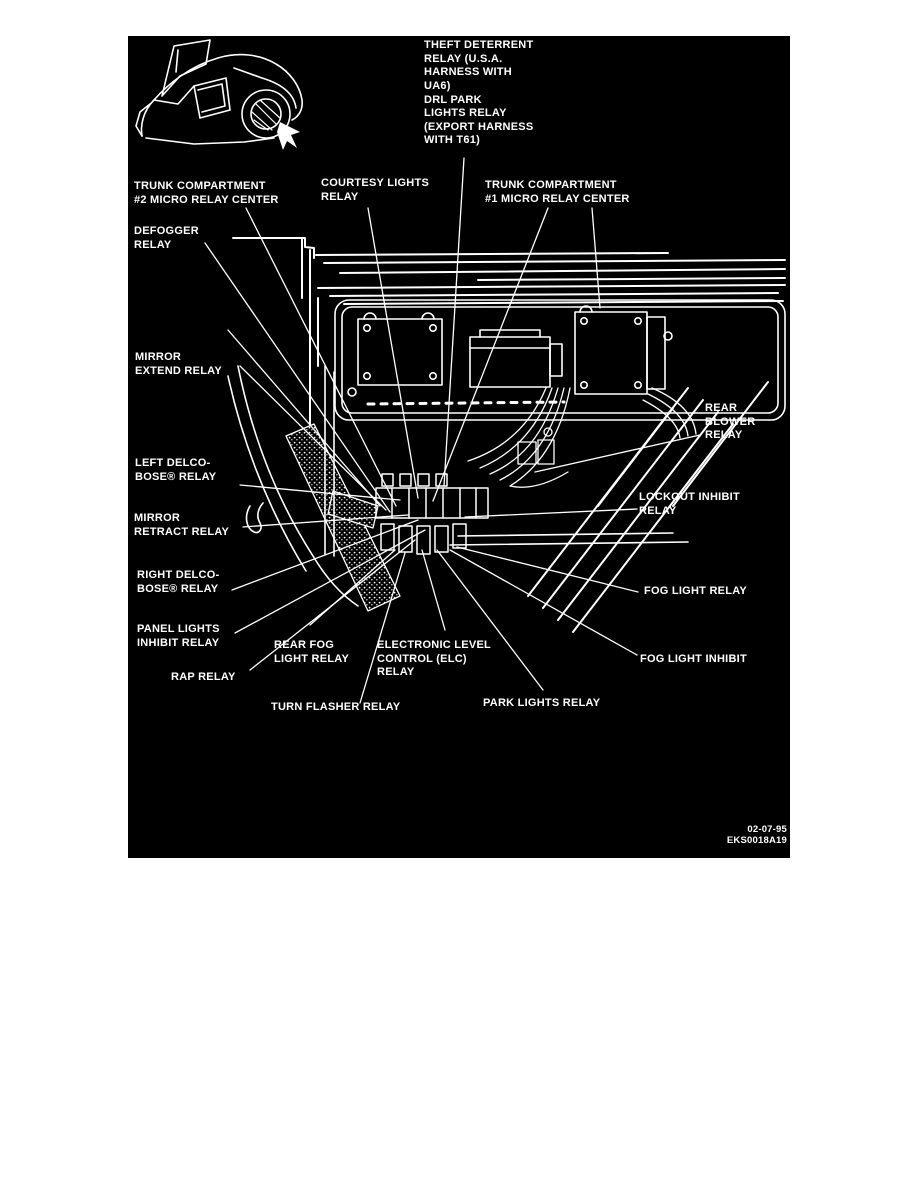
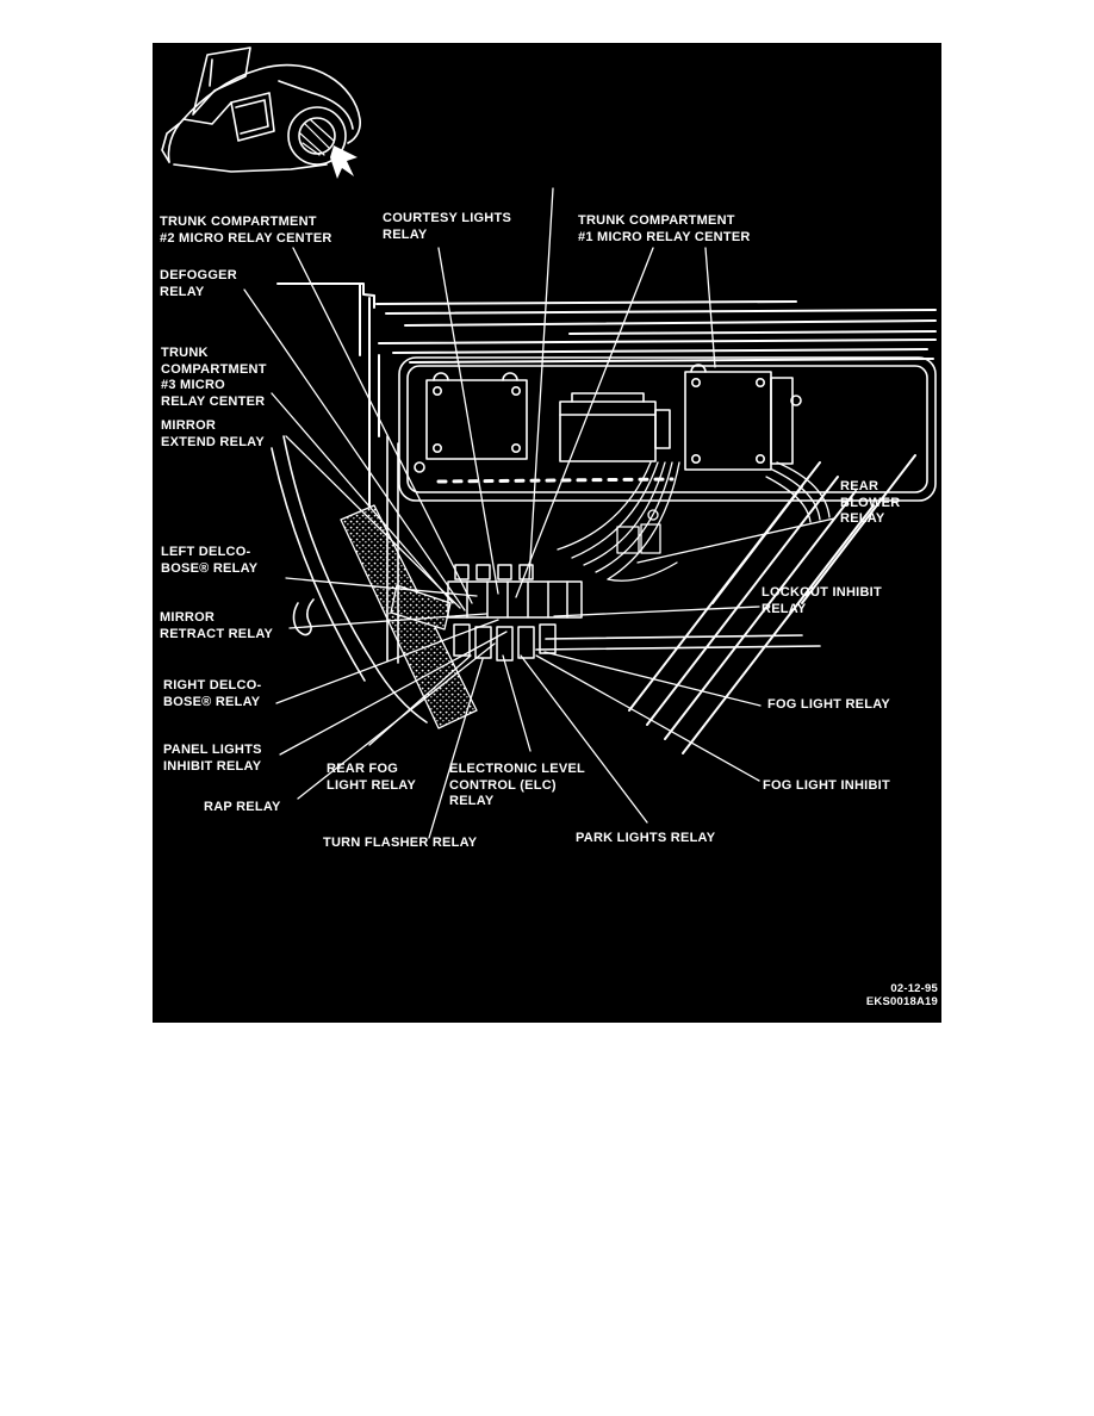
- THEFT DETERRENT
- RELAY (U.S.A.
- HARNESS WITH
- UA6)
- DRL PARK
- LIGHTS RELAY
- (EXPORT HARNESS
- WITH T61)
  TRUNK COMPARTMENT
  #2 MICRO RELAY CENTER
  COURTESY LIGHTS
  RELAY
  TRUNK COMPARTMENT
  #1 MICRO RELAY CENTER
  DEFOGGER
  RELAY
+ TRUNK
+ COMPARTMENT
+ #3 MICRO
+ RELAY CENTER
  MIRROR
  EXTEND RELAY
  LEFT DELCO-
  BOSE® RELAY
  MIRROR
  RETRACT RELAY
  RIGHT DELCO-
  BOSE® RELAY
  PANEL LIGHTS
  INHIBIT RELAY
  RAP RELAY
  REAR FOG
  LIGHT RELAY
  ELECTRONIC LEVEL
  CONTROL (ELC)
  RELAY
  TURN FLASHER RELAY
  PARK LIGHTS RELAY
  REAR
  BLOWER
  RELAY
  LOCKOUT INHIBIT
  RELAY
  FOG LIGHT RELAY
  FOG LIGHT INHIBIT
- 02-07-95
+ 02-12-95
  EKS0018A19
